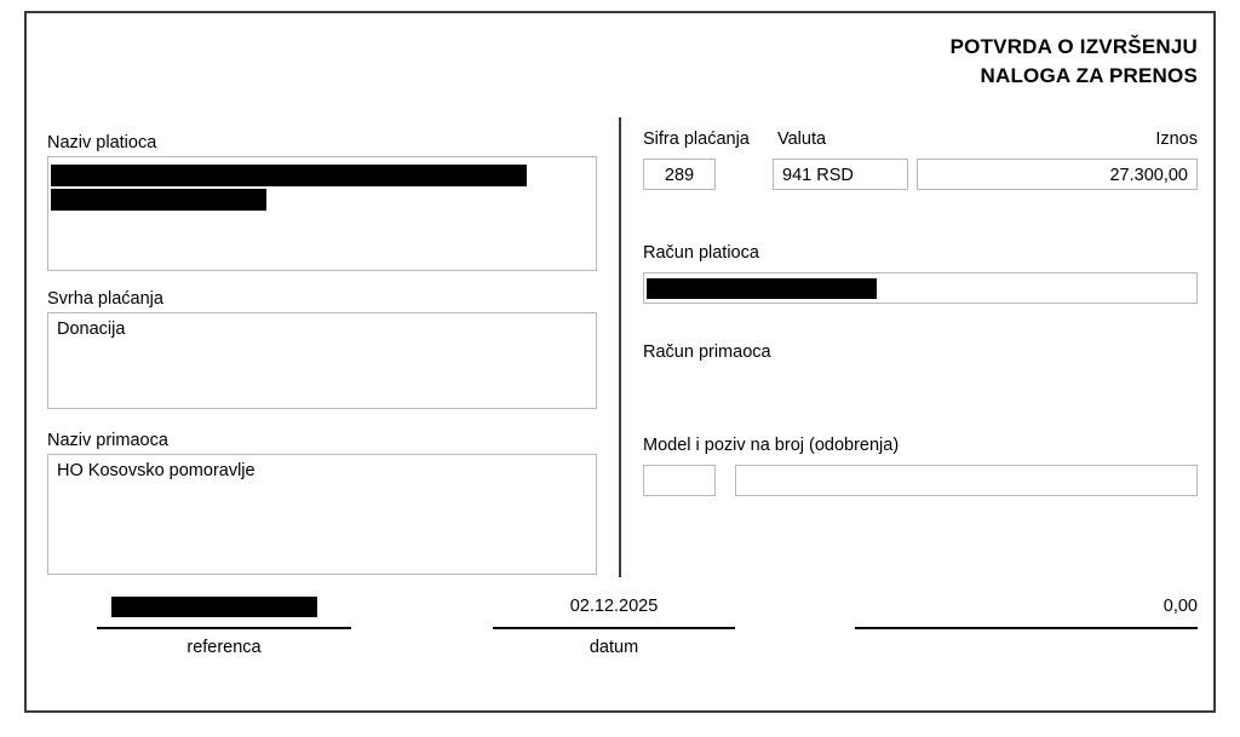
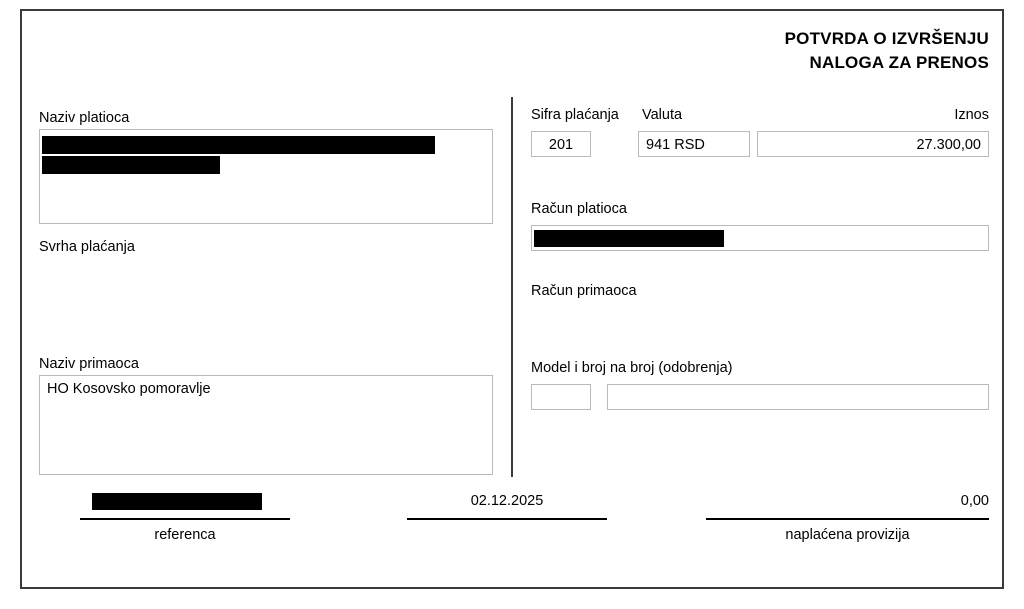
  POTVRDA O IZVRŠENJU
  NALOGA ZA PRENOS
  Naziv platioca
  Svrha plaćanja
- Donacija
  Naziv primaoca
  HO Kosovsko pomoravlje
  Sifra plaćanja
- 289
+ 201
  Valuta
  941 RSD
  Iznos
  27.300,00
  Račun platioca
  Račun primaoca
- Model i poziv na broj (odobrenja)
+ Model i broj na broj (odobrenja)
  referenca
  02.12.2025
- datum
  0,00
+ naplaćena provizija
